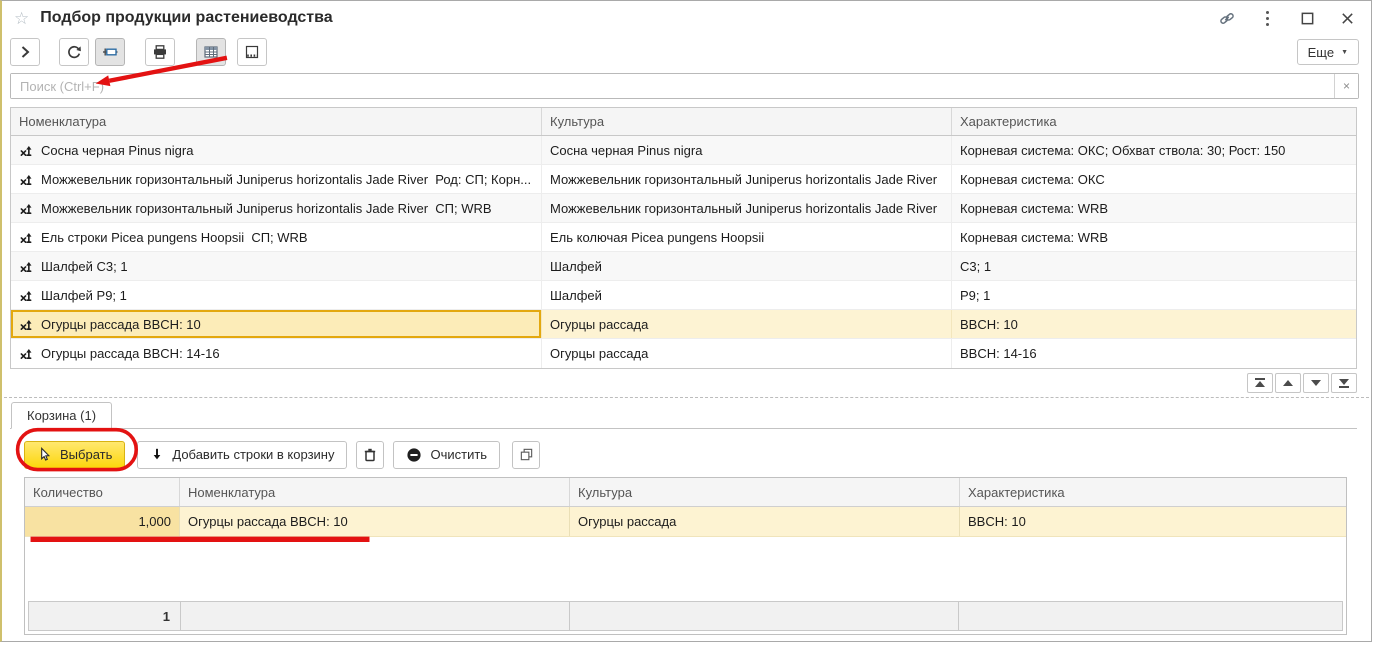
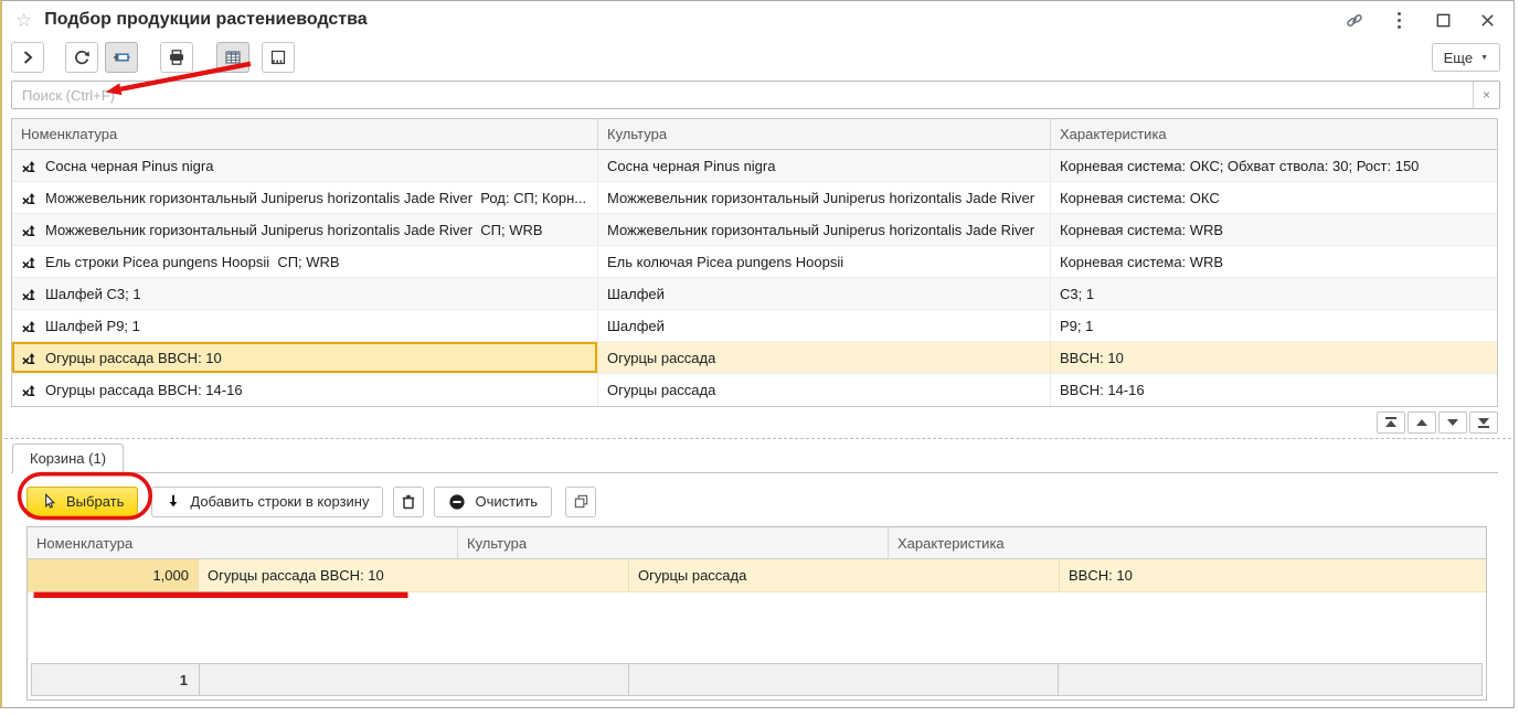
  ☆
  Подбор продукции растениеводства
  Еще
  Поиск (Ctrl+F)
  ×
  Номенклатура
  Культура
  Характеристика
  Сосна черная Pinus nigra
  Сосна черная Pinus nigra
  Корневая система: ОКС; Обхват ствола: 30; Рост: 150
  Можжевельник горизонтальный Juniperus horizontalis Jade River Род: СП; Корн...
  Можжевельник горизонтальный Juniperus horizontalis Jade River
  Корневая система: ОКС
  Можжевельник горизонтальный Juniperus horizontalis Jade River СП; WRB
  Можжевельник горизонтальный Juniperus horizontalis Jade River
  Корневая система: WRB
  Ель строки Picea pungens Hoopsii СП; WRB
  Ель колючая Picea pungens Hoopsii
  Корневая система: WRB
  Шалфей C3; 1
  Шалфей
  C3; 1
  Шалфей P9; 1
  Шалфей
  P9; 1
  Огурцы рассада BBCH: 10
  Огурцы рассада
  BBCH: 10
  Огурцы рассада BBCH: 14-16
  Огурцы рассада
  BBCH: 14-16
  Корзина (1)
  Выбрать
  Добавить строки в корзину
  Очистить
- Количество
  Номенклатура
  Культура
  Характеристика
  1,000
  Огурцы рассада BBCH: 10
  Огурцы рассада
  BBCH: 10
  1
